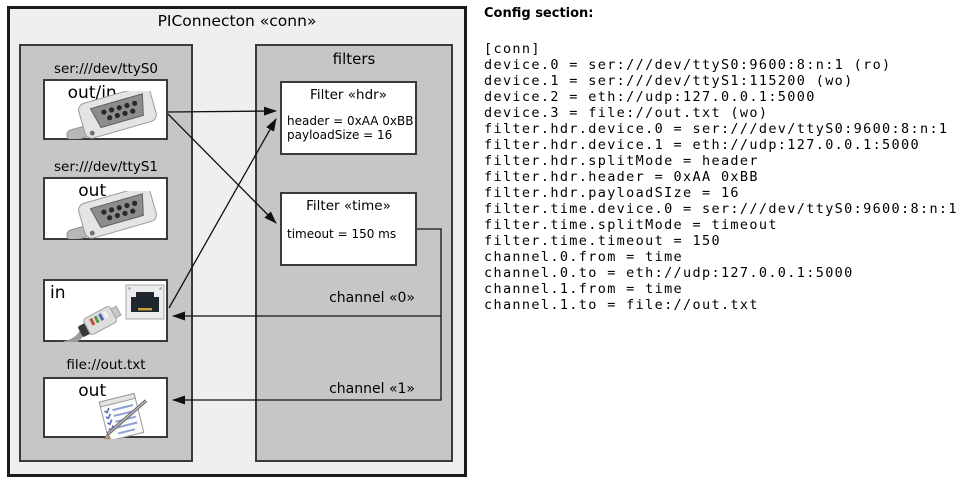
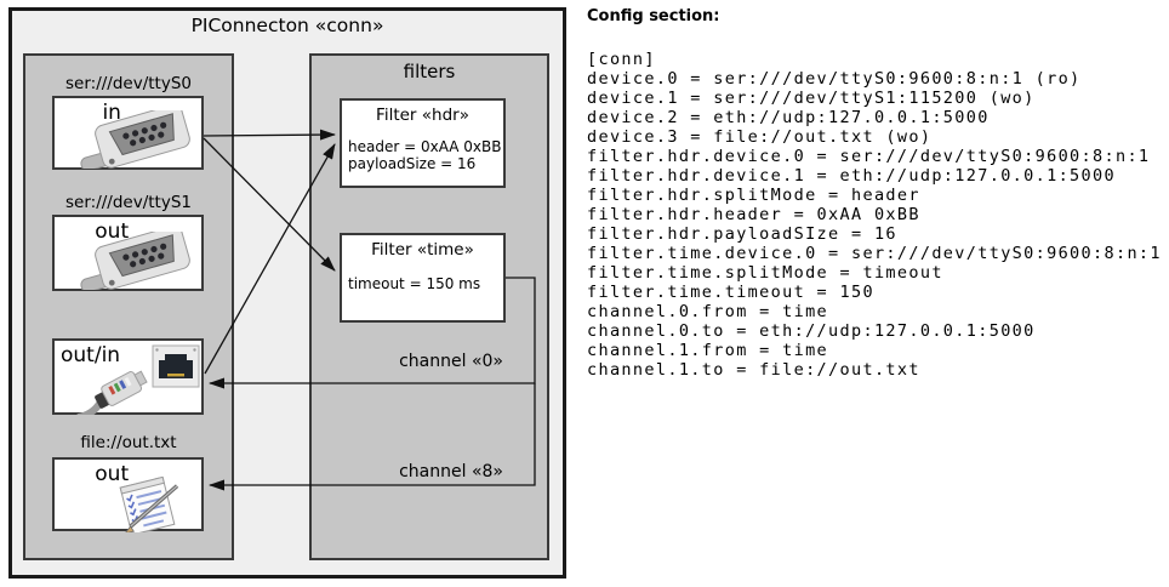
  PIConnecton «conn»
  ser:///dev/ttyS0
- out/in
+ in
  ser:///dev/ttyS1
  out
- in
+ out/in
  file://out.txt
  out
  filters
  Filter «hdr»
  header = 0xAA 0xBB
  payloadSize = 16
  Filter «time»
  timeout = 150 ms
  channel «0»
- channel «1»
+ channel «8»
  Config section:
  [conn]
  device.0 = ser:///dev/ttyS0:9600:8:n:1 (ro)
  device.1 = ser:///dev/ttyS1:115200 (wo)
  device.2 = eth://udp:127.0.0.1:5000
  device.3 = file://out.txt (wo)
  filter.hdr.device.0 = ser:///dev/ttyS0:9600:8:n:1
  filter.hdr.device.1 = eth://udp:127.0.0.1:5000
  filter.hdr.splitMode = header
  filter.hdr.header = 0xAA 0xBB
  filter.hdr.payloadSIze = 16
  filter.time.device.0 = ser:///dev/ttyS0:9600:8:n:1
  filter.time.splitMode = timeout
  filter.time.timeout = 150
  channel.0.from = time
  channel.0.to = eth://udp:127.0.0.1:5000
  channel.1.from = time
  channel.1.to = file://out.txt
